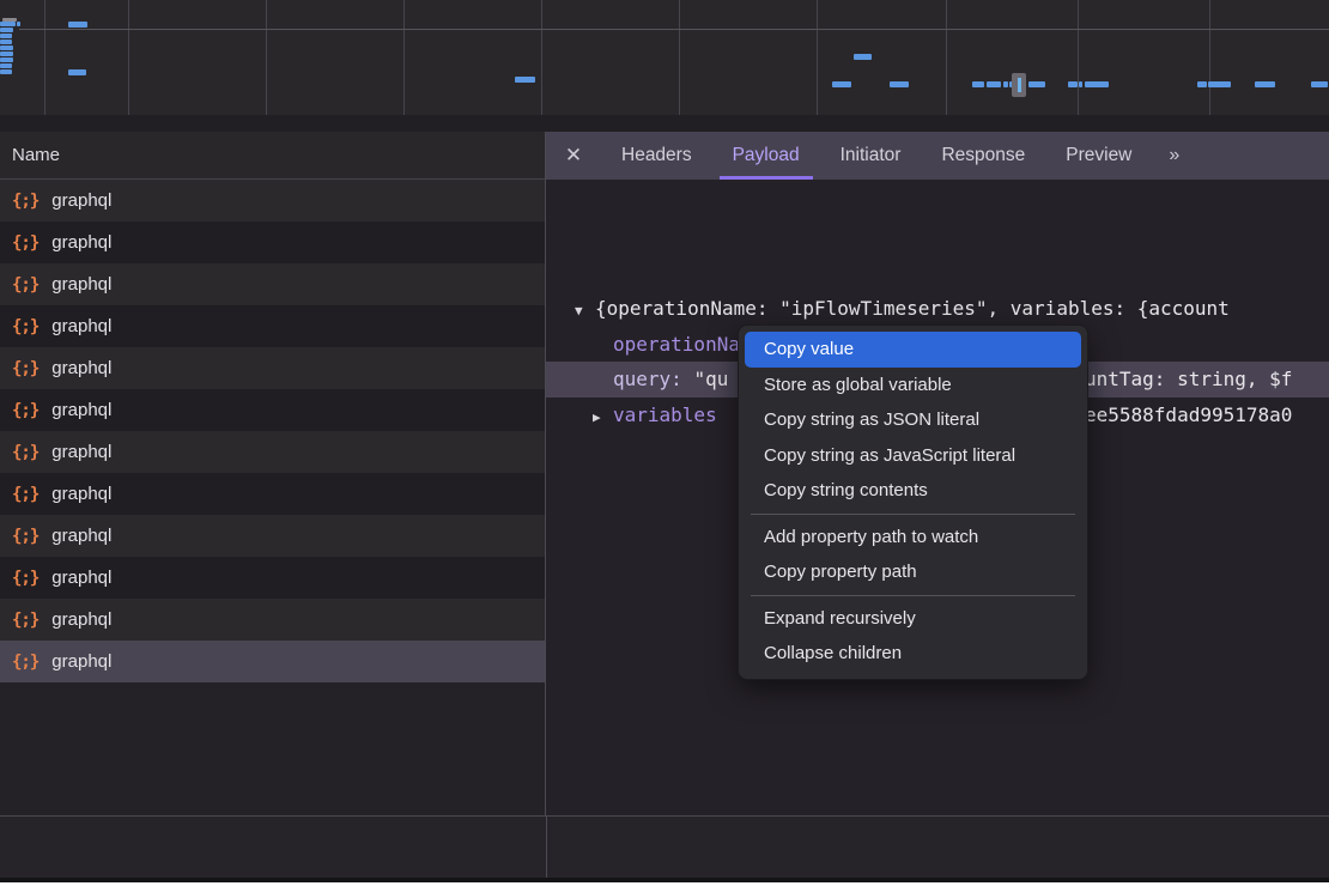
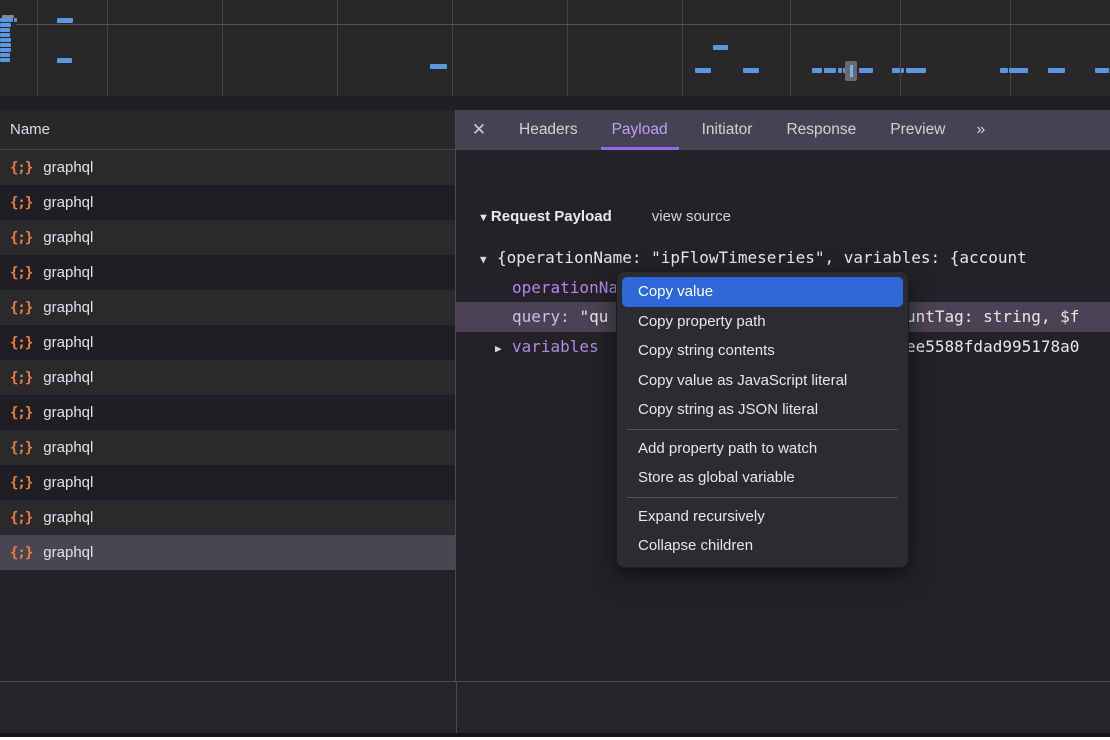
  Name
  {;}
  graphql
  {;}
  graphql
  {;}
  graphql
  {;}
  graphql
  {;}
  graphql
  {;}
  graphql
  {;}
  graphql
  {;}
  graphql
  {;}
  graphql
  {;}
  graphql
  {;}
  graphql
  {;}
  graphql
  ✕
  Headers
  Payload
  Initiator
  Response
  Preview
  »
+ ▼
+ Request Payload
+ view source
  ▼ {operationName: "ipFlowTimeseries", variables: {account
  query: "qu
  untTag: string, $f
  ▶ variables
  ee5588fdad995178a0
  Copy value
- Store as global variable
+ Copy property path
- Copy string as JSON literal
+ Copy string contents
- Copy string as JavaScript literal
+ Copy value as JavaScript literal
- Copy string contents
+ Copy string as JSON literal
  Add property path to watch
- Copy property path
+ Store as global variable
  Expand recursively
  Collapse children
